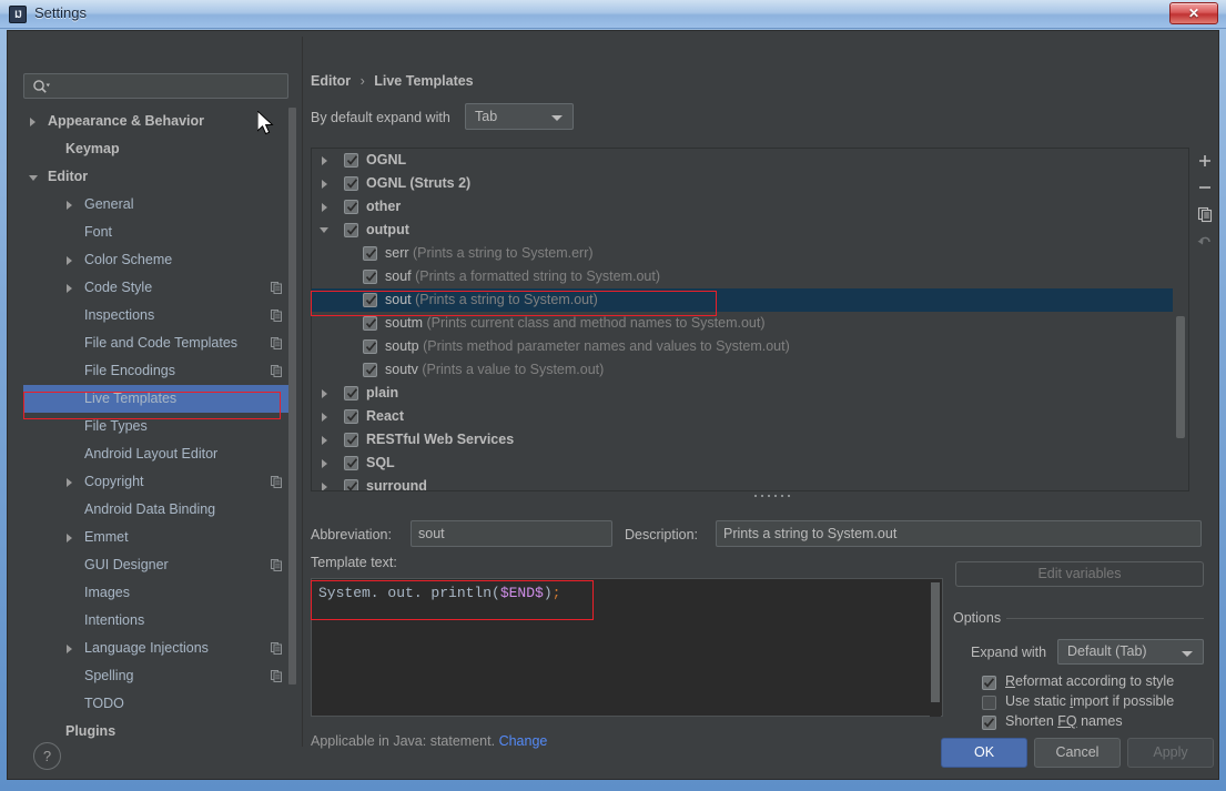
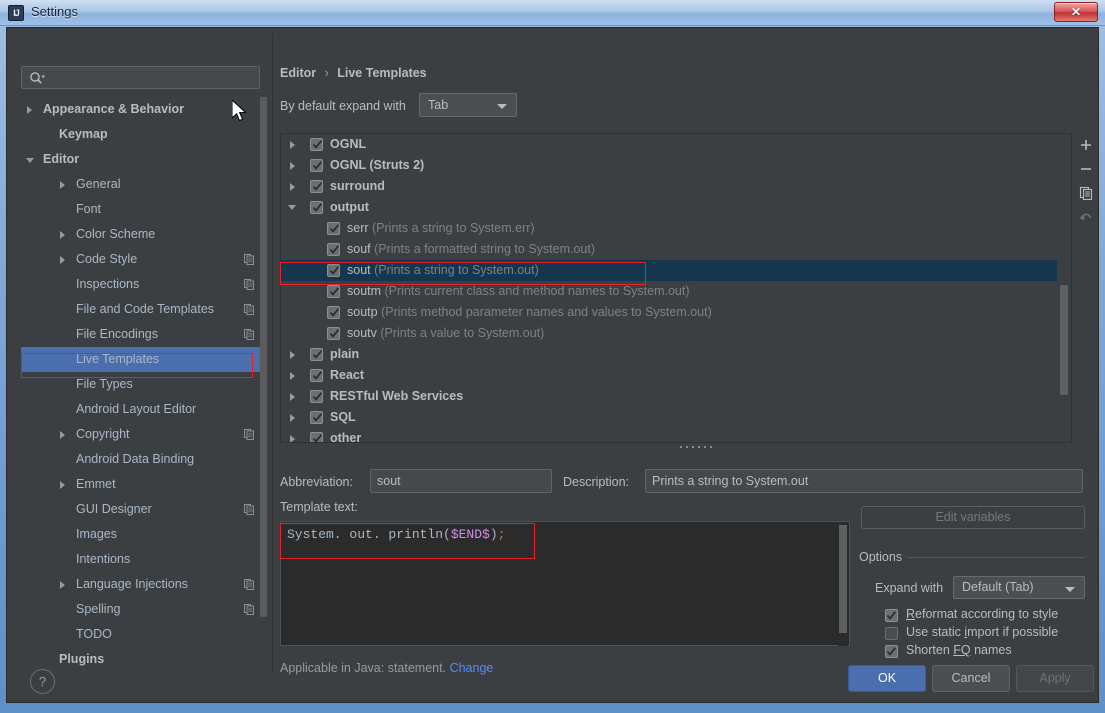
  IJ
  Settings
  ✕
  Appearance & Behavior
  Keymap
  Editor
  General
  Font
  Color Scheme
  Code Style
  Inspections
  File and Code Templates
  File Encodings
  Live Templates
  File Types
  Android Layout Editor
  Copyright
  Android Data Binding
  Emmet
  GUI Designer
  Images
  Intentions
  Language Injections
  Spelling
  TODO
  Plugins
  Editor › Live Templates
  By default expand with
  Tab
  OGNL
  OGNL (Struts 2)
- other
+ surround
  output
  serr (Prints a string to System.err)
  souf (Prints a formatted string to System.out)
  sout (Prints a string to System.out)
  soutm (Prints current class and method names to System.out)
  soutp (Prints method parameter names and values to System.out)
  soutv (Prints a value to System.out)
  plain
  React
  RESTful Web Services
  SQL
- surround
+ other
  Abbreviation:
  sout
  Description:
  Prints a string to System.out
  Template text:
  System. out. println($END$);
  Applicable in Java: statement. Change
  Edit variables
  Options
  Expand with
  Default (Tab)
  Reformat according to style
  Use static import if possible
  Shorten FQ names
  ?
  OK
  Cancel
  Apply
